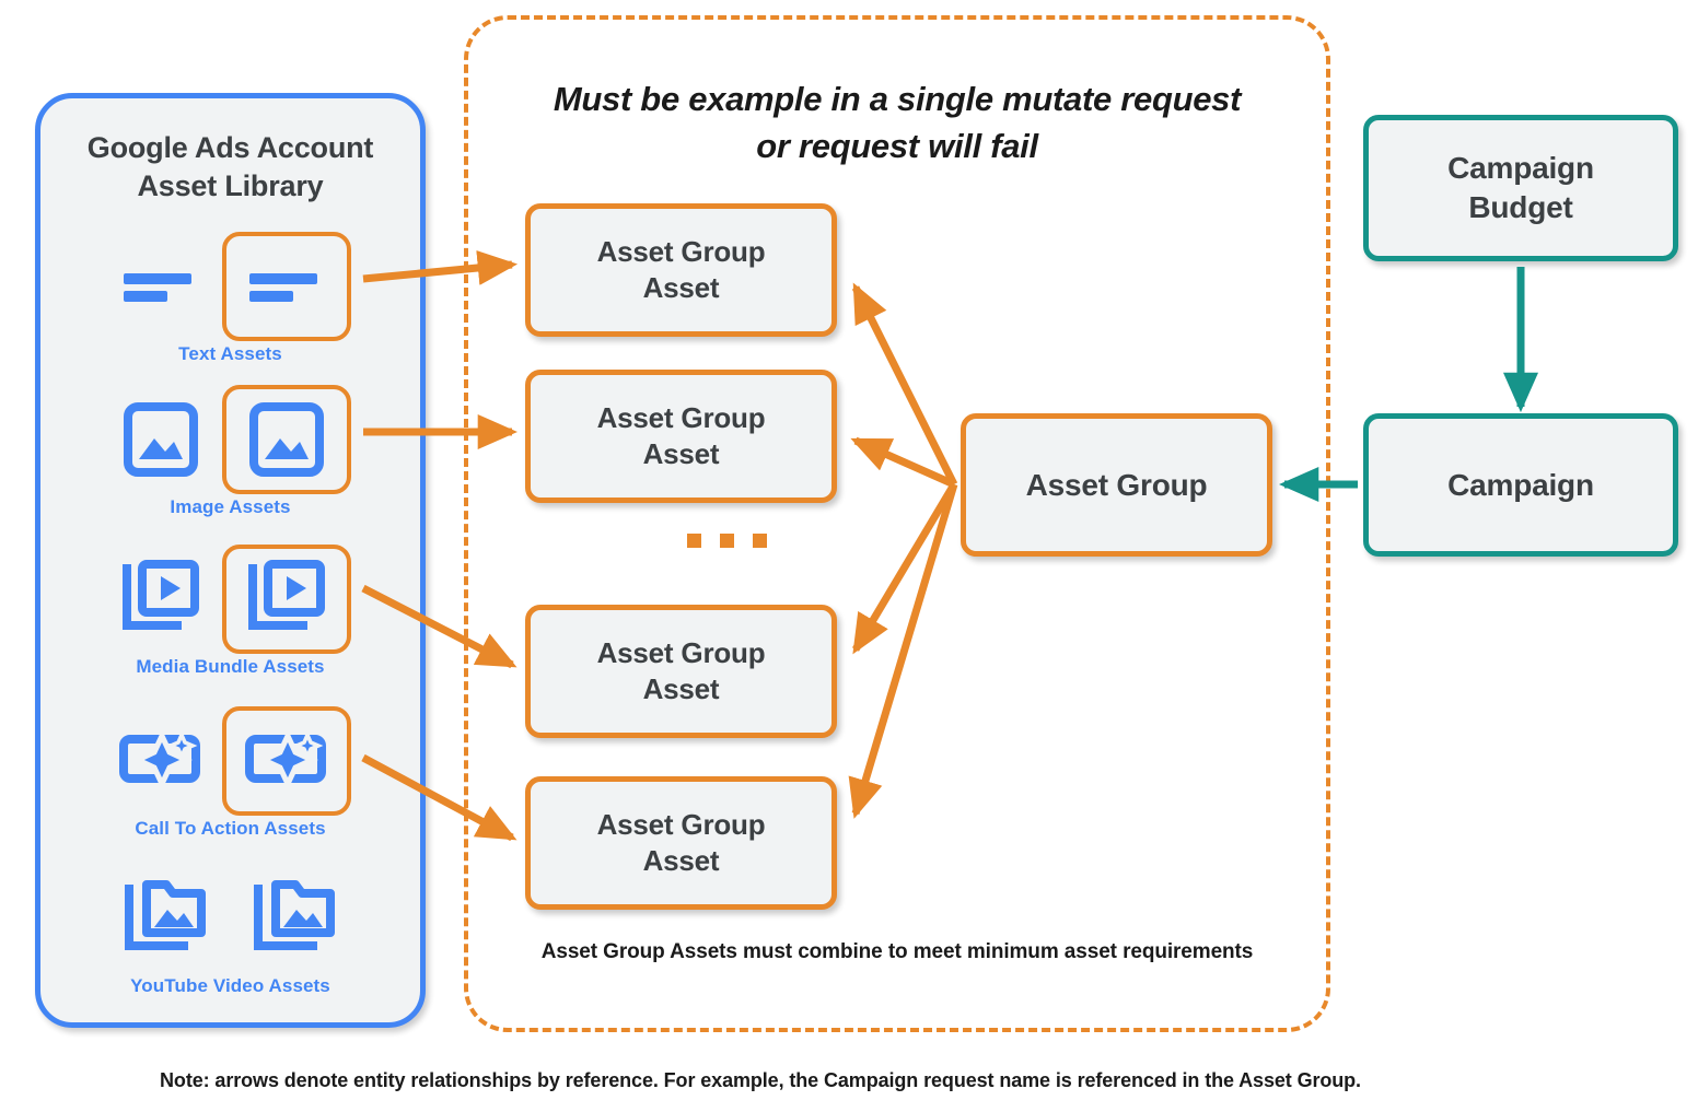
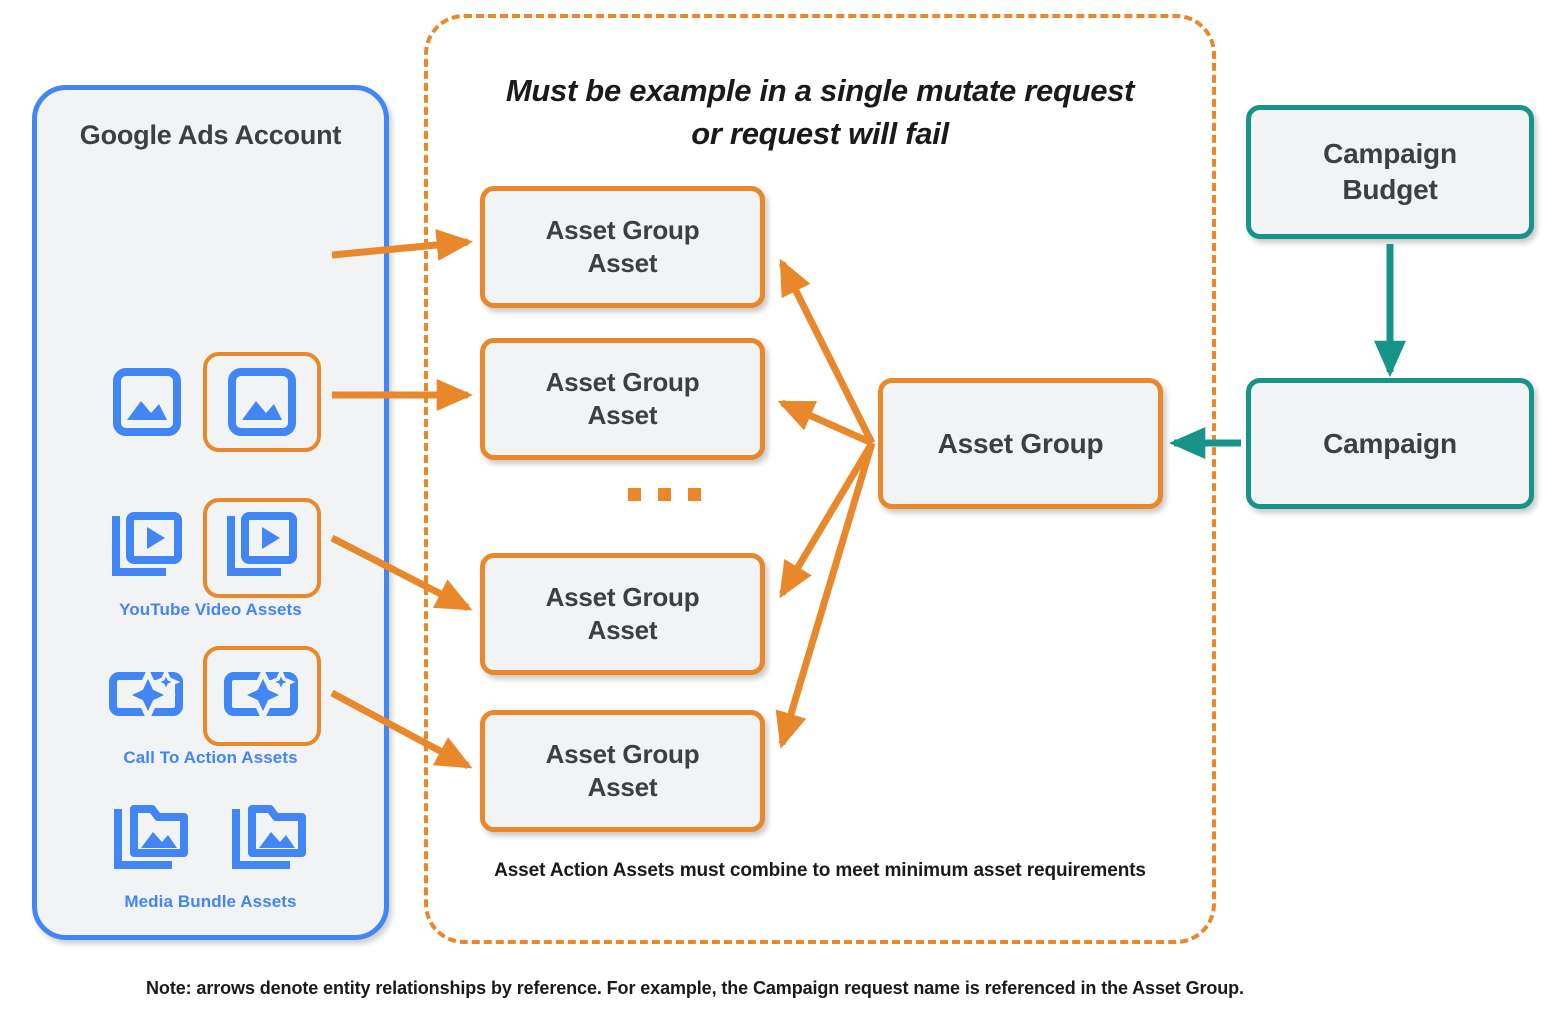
  Google Ads Account
- Asset Library
- Text Assets
- Image Assets
- Media Bundle Assets
+ YouTube Video Assets
  Call To Action Assets
- YouTube Video Assets
+ Media Bundle Assets
  Must be example in a single mutate request
  or request will fail
- Asset Group Assets must combine to meet minimum asset requirements
+ Asset Action Assets must combine to meet minimum asset requirements
  Asset Group
  Asset
  Asset Group
  Asset
  Asset Group
  Asset
  Asset Group
  Asset
  Asset Group
  Campaign
  Budget
  Campaign
  Note: arrows denote entity relationships by reference. For example, the Campaign request name is referenced in the Asset Group.
